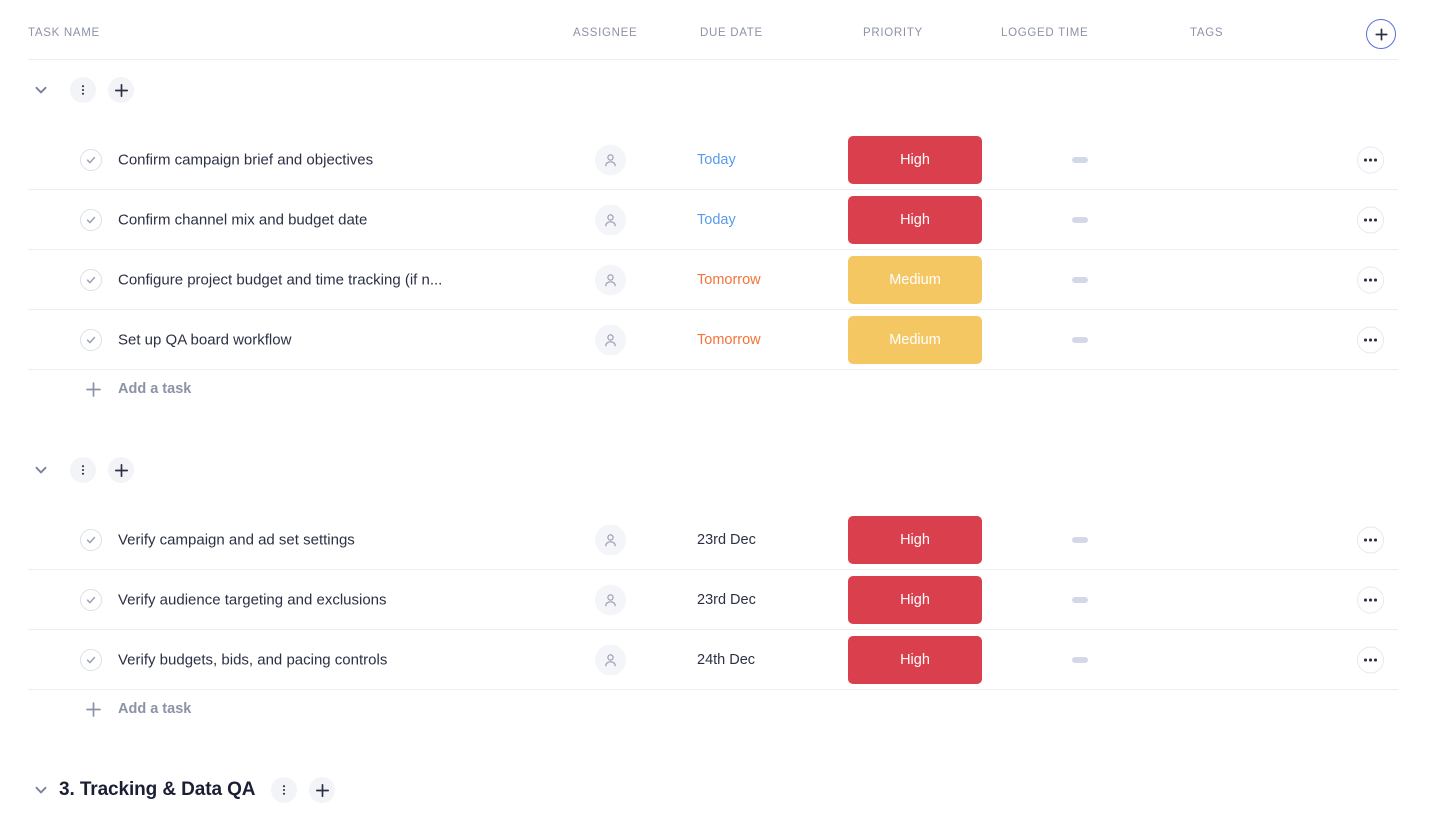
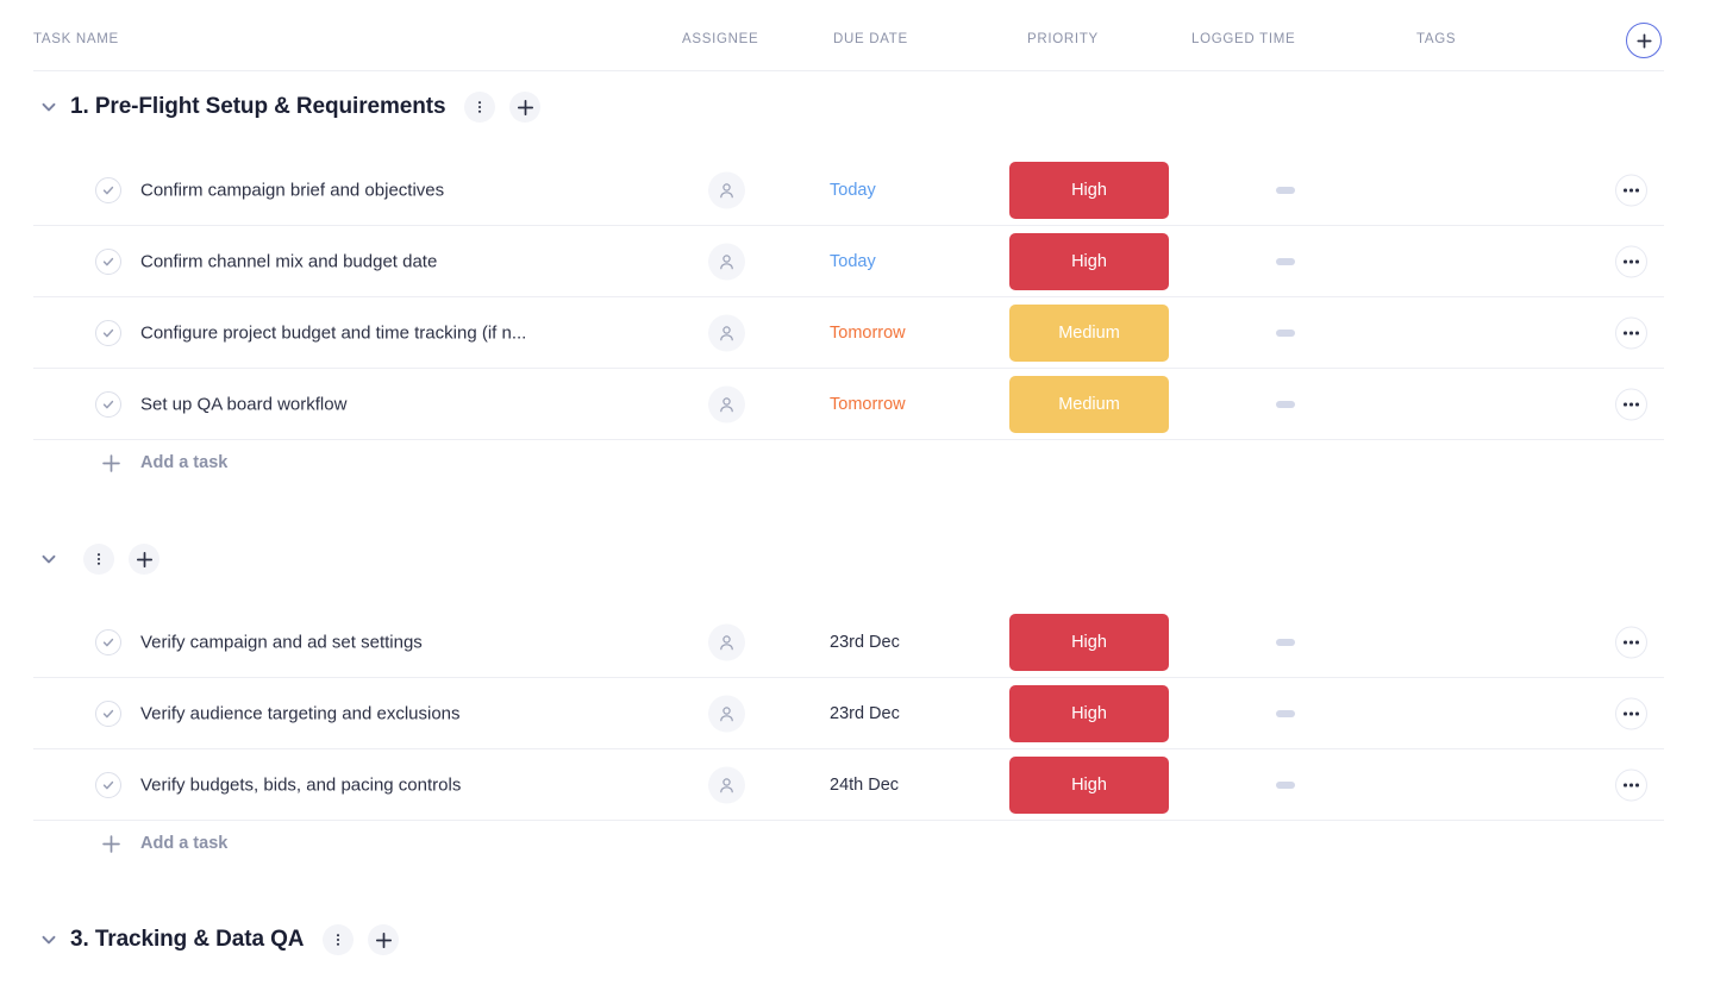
  TASK NAME
  ASSIGNEE
  DUE DATE
  PRIORITY
  LOGGED TIME
  TAGS
+ 1. Pre-Flight Setup & Requirements
  Confirm campaign brief and objectives
  Today
  High
  Confirm channel mix and budget date
  Today
  High
  Configure project budget and time tracking (if n...
  Tomorrow
  Medium
  Set up QA board workflow
  Tomorrow
  Medium
  Add a task
  Verify campaign and ad set settings
  23rd Dec
  High
  Verify audience targeting and exclusions
  23rd Dec
  High
  Verify budgets, bids, and pacing controls
  24th Dec
  High
  Add a task
  3. Tracking & Data QA
